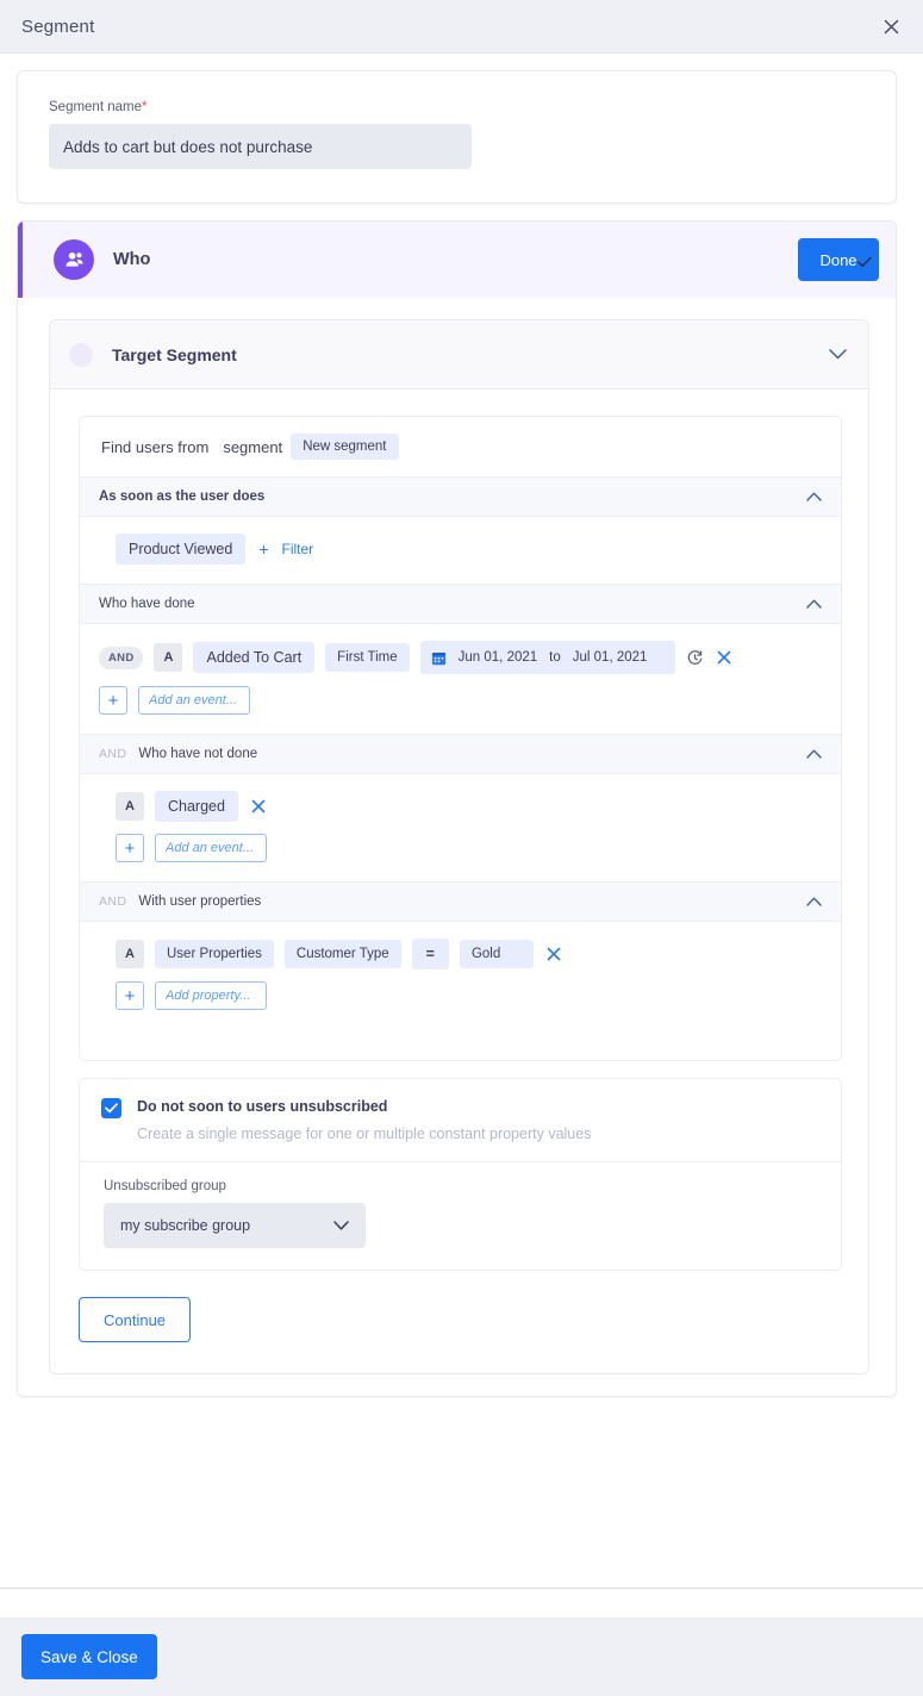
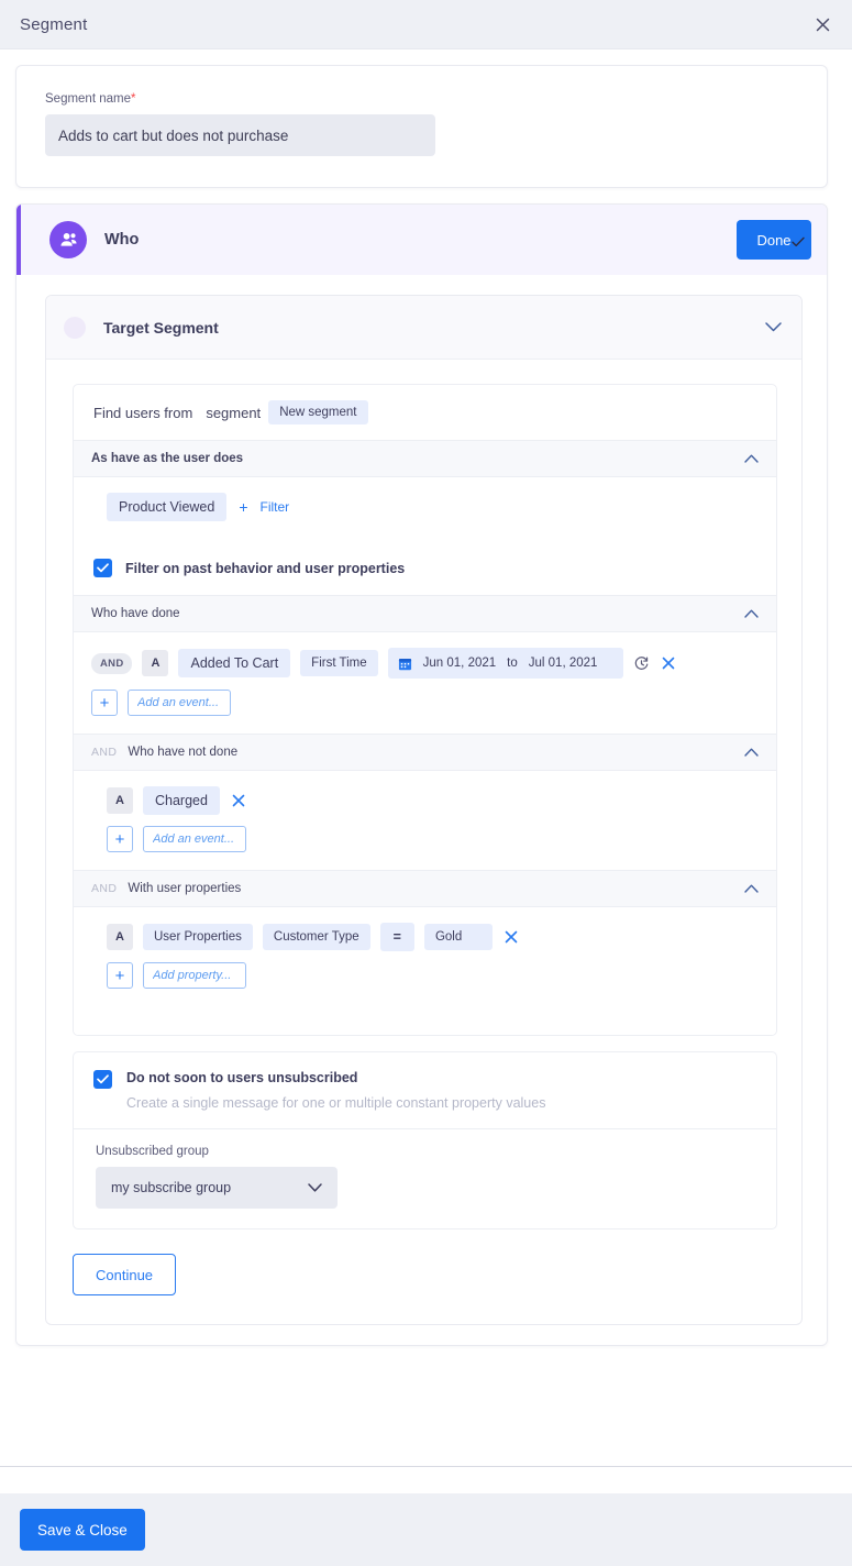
  Segment
  Segment name*
  Adds to cart but does not purchase
  Who
  Done
  Target Segment
  Find users from
  segment
  New segment
- As soon as the user does
+ As have as the user does
  Product Viewed
  +
  Filter
+ Filter on past behavior and user properties
  Who have done
  AND
  A
  Added To Cart
  First Time
  Jun 01, 2021
  to
  Jul 01, 2021
  +
  Add an event...
  AND
  Who have not done
  A
  Charged
  +
  Add an event...
  AND
  With user properties
  A
  User Properties
  Customer Type
  =
  Gold
  +
  Add property...
  Do not soon to users unsubscribed
  Create a single message for one or multiple constant property values
  Unsubscribed group
  my subscribe group
  Continue
  Save & Close
